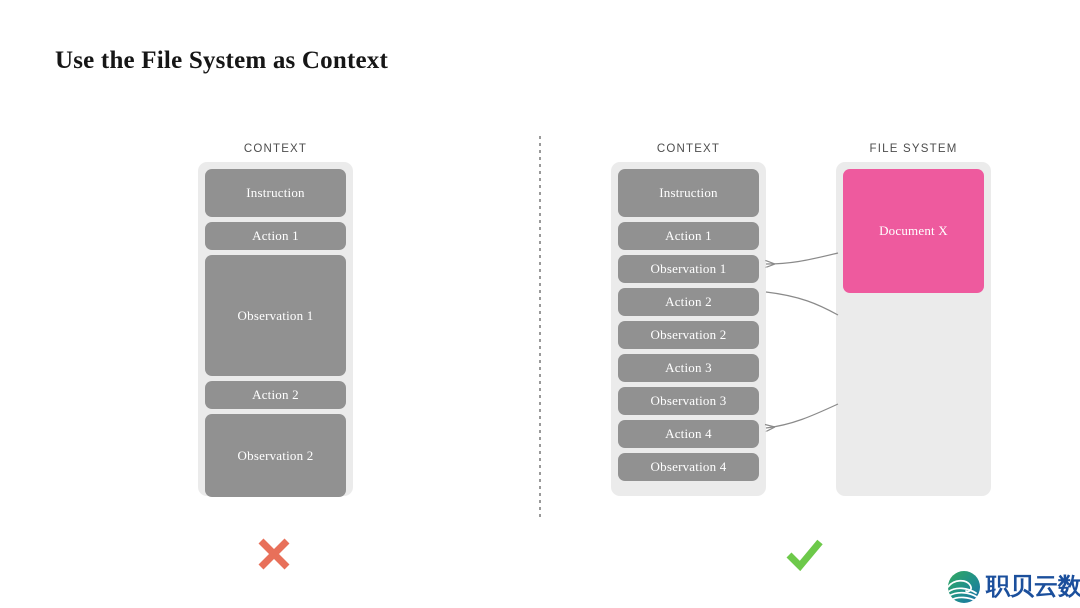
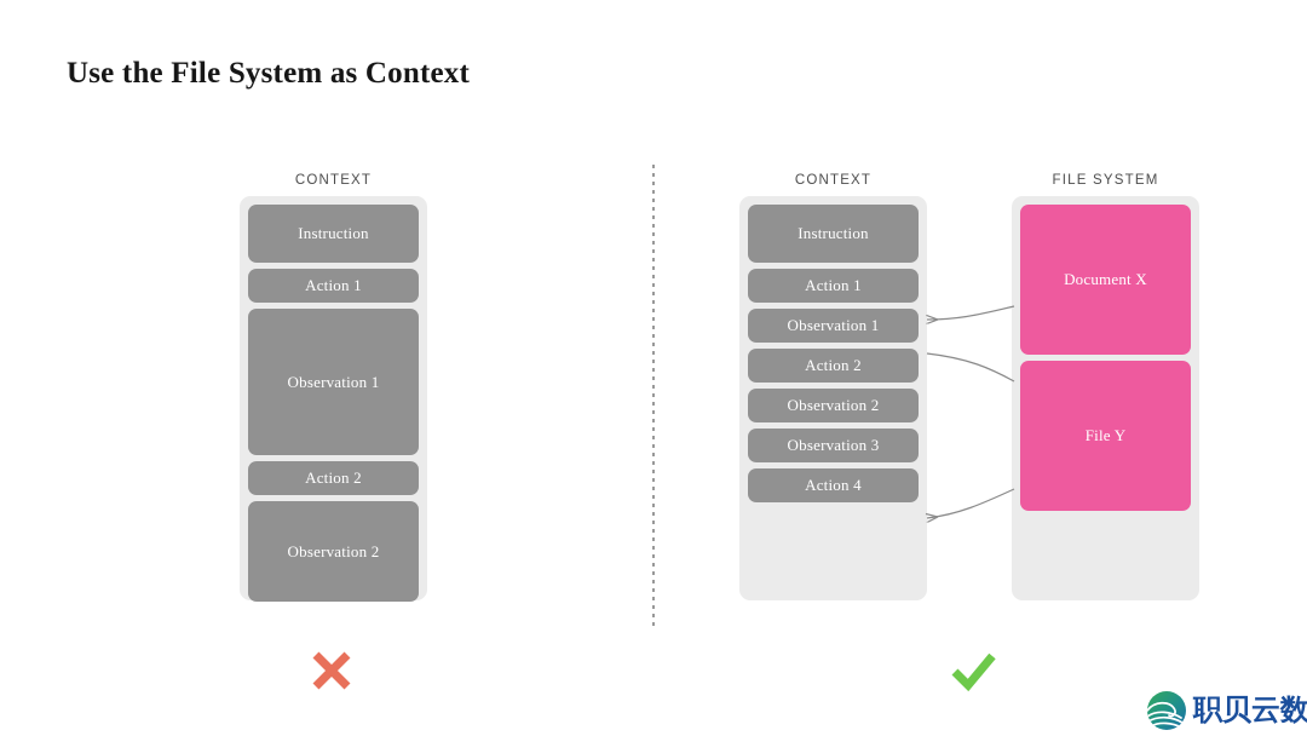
  Use the File System as Context
  CONTEXT
  CONTEXT
  FILE SYSTEM
  Instruction
  Action 1
  Observation 1
  Action 2
  Observation 2
  Instruction
  Action 1
  Observation 1
  Action 2
  Observation 2
- Action 3
  Observation 3
  Action 4
- Observation 4
  Document X
+ File Y
  职贝云数
